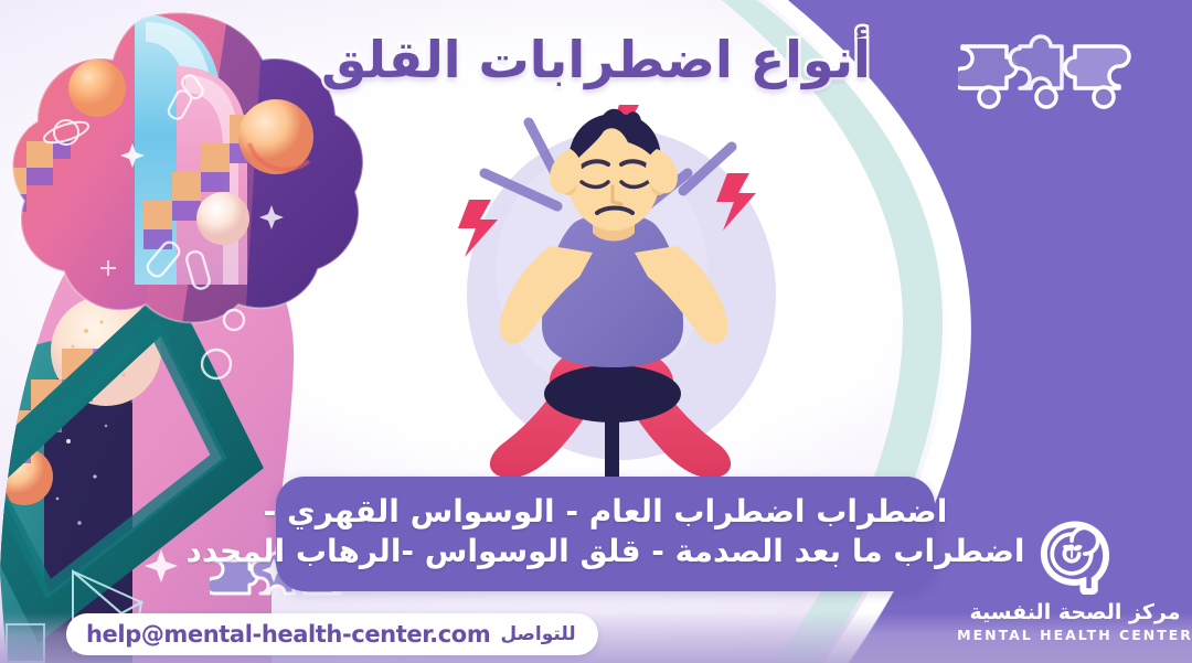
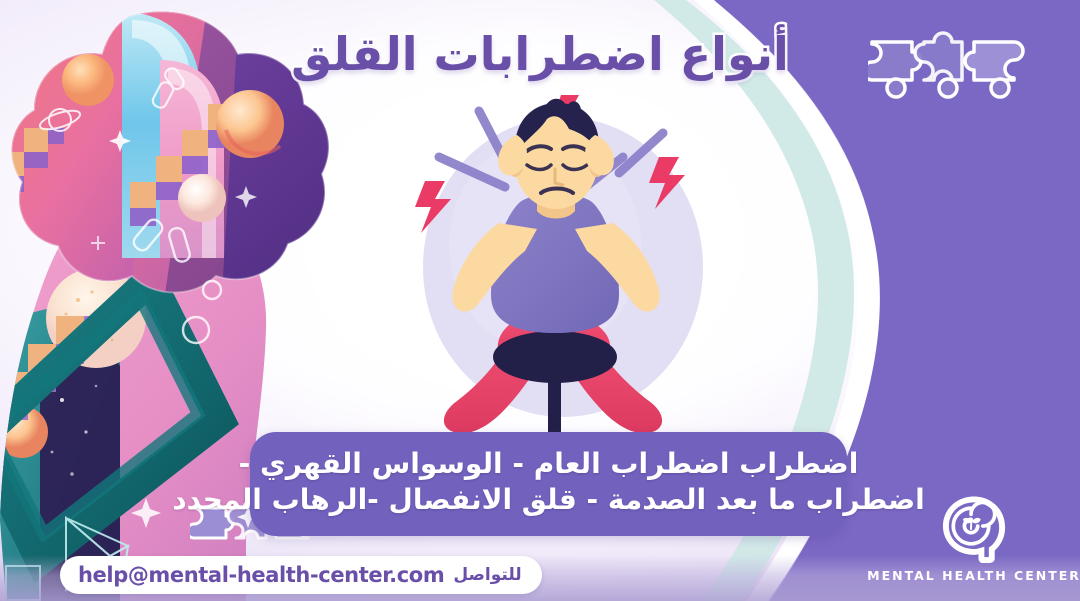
  أنواع اضطرابات القلق
  اضطراب اضطراب العام - الوسواس القهري -
- اضطراب ما بعد الصدمة - قلق الوسواس -الرهاب المحدد
+ اضطراب ما بعد الصدمة - قلق الانفصال -الرهاب المحدد
  للتواصل
  help@mental-health-center.com
- مركز الصحة النفسية
  MENTAL HEALTH CENTER
